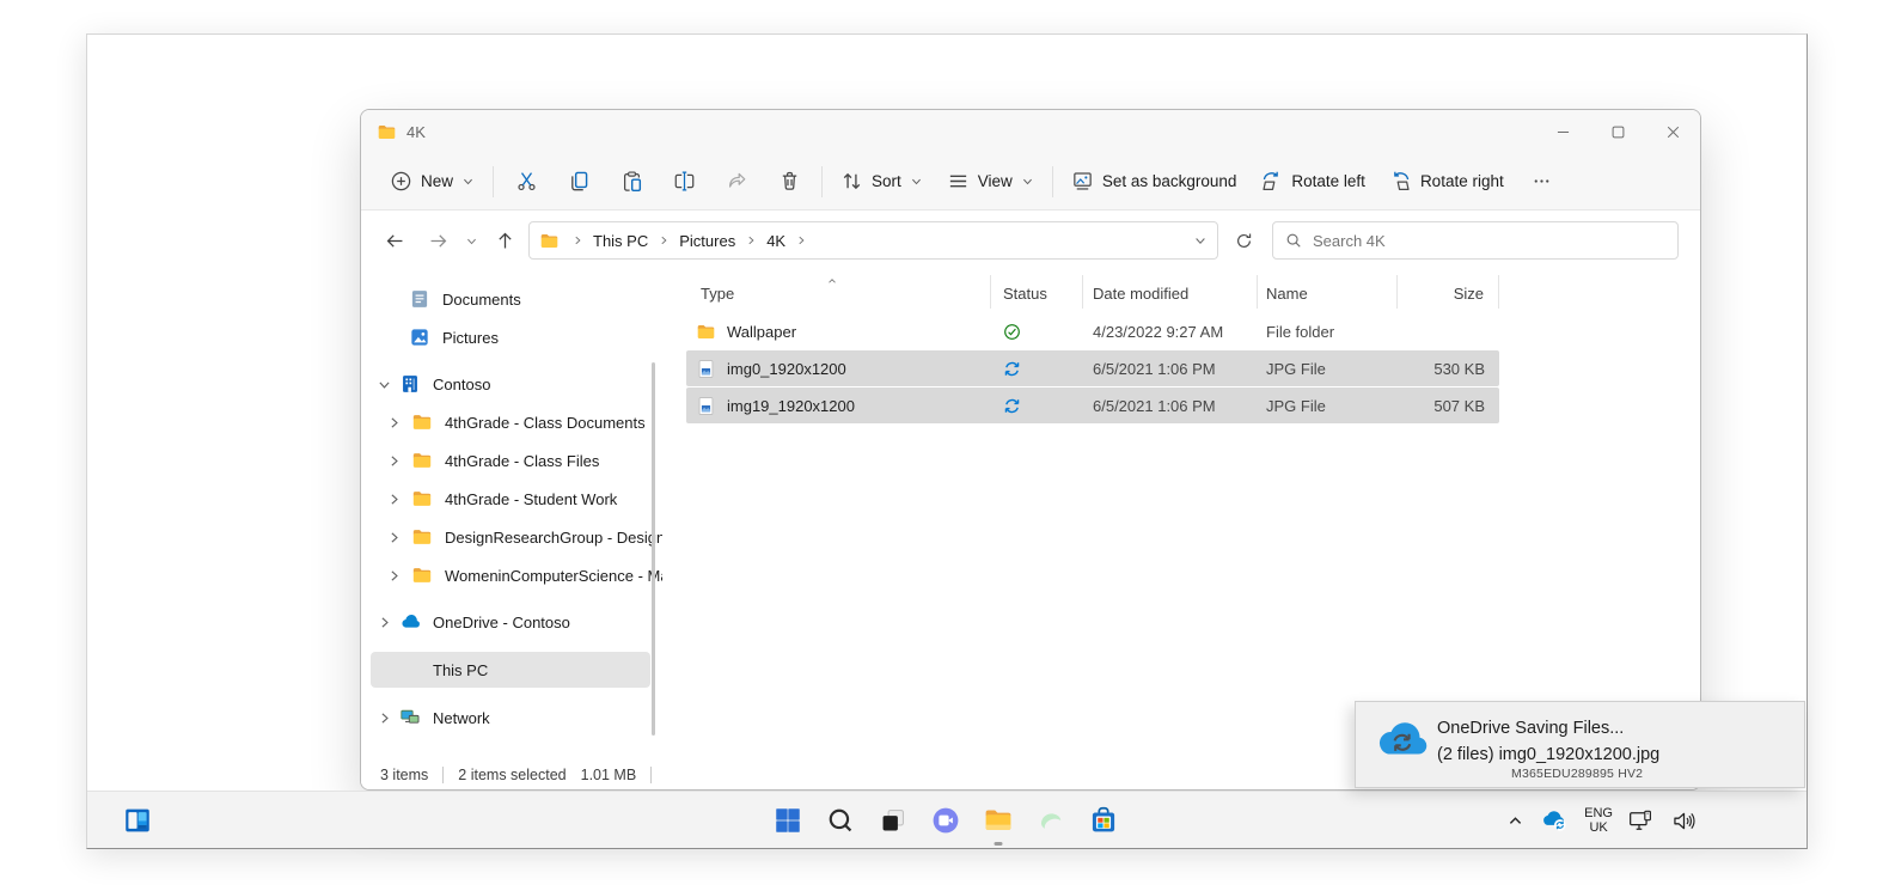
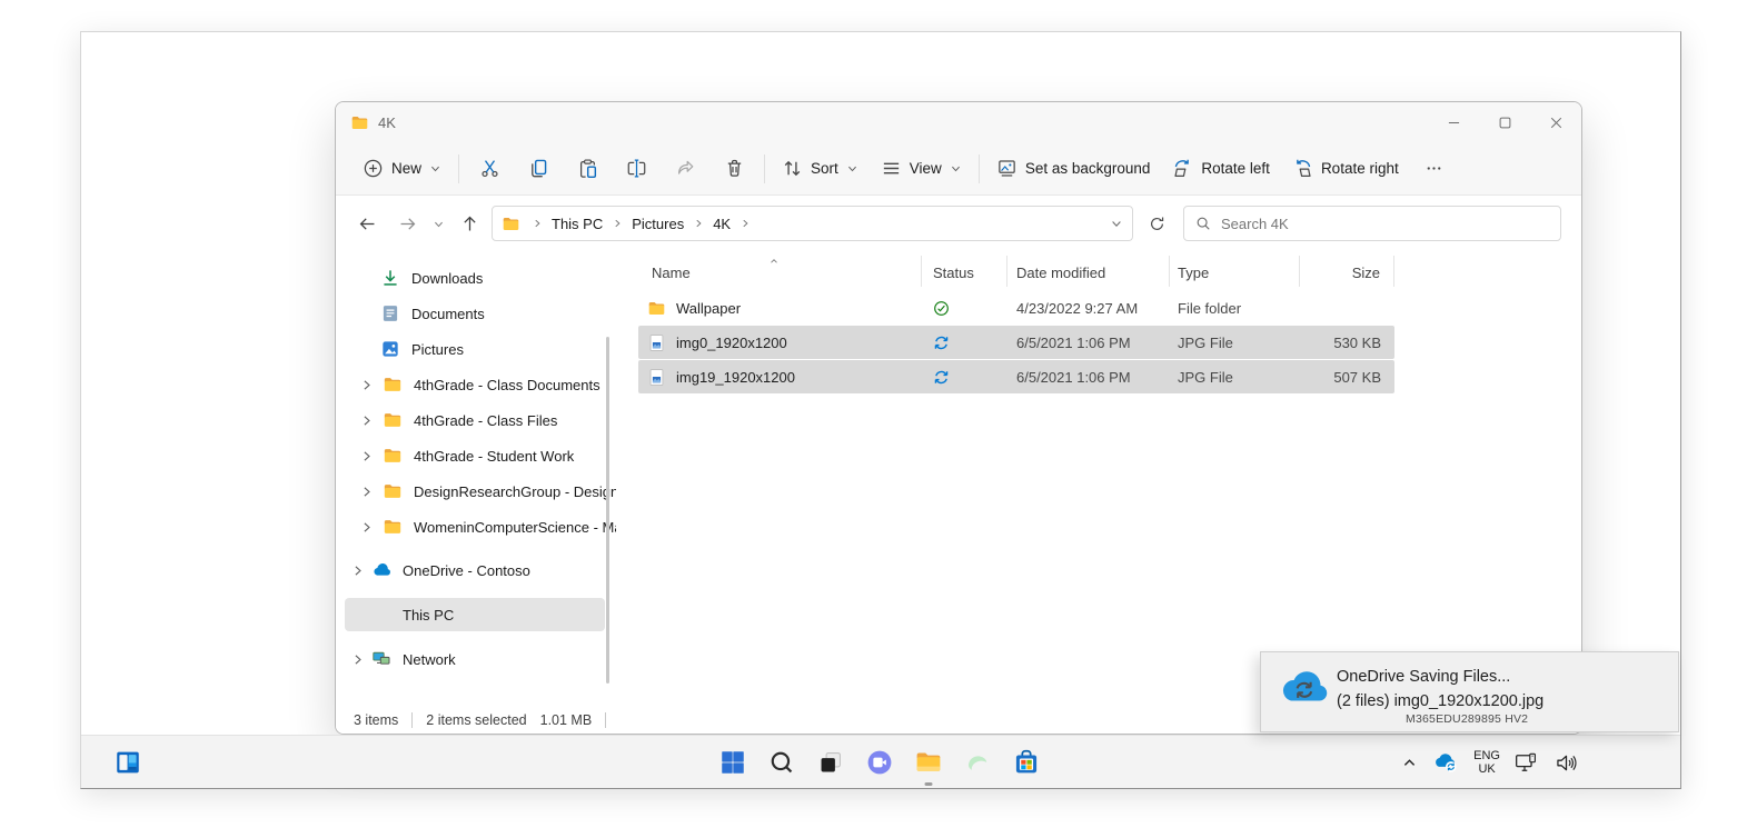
  4K
  New
  Sort
  View
  Set as background
  Rotate left
  Rotate right
  This PC
  Pictures
  4K
  Search 4K
+ Downloads
  Documents
  Pictures
- Contoso
  4thGrade - Class Documents
  4thGrade - Class Files
  4thGrade - Student Work
  DesignResearchGroup - Desin
  WomeninComputerScience -
  OneDrive - Contoso
  This PC
  Network
- Type
+ Name
  Status
  Date modified
- Name
+ Type
  Size
  Wallpaper
  4/23/2022 9:27 AM
  File folder
  img0_1920x1200
  6/5/2021 1:06 PM
  JPG File
  530 KB
  img19_1920x1200
  6/5/2021 1:06 PM
  JPG File
  507 KB
  3 items
  2 items selected
  1.01 MB
  ENG
  UK
  OneDrive Saving Files...
  (2 files) img0_1920x1200.jpg
  M365EDU289895 HV2
